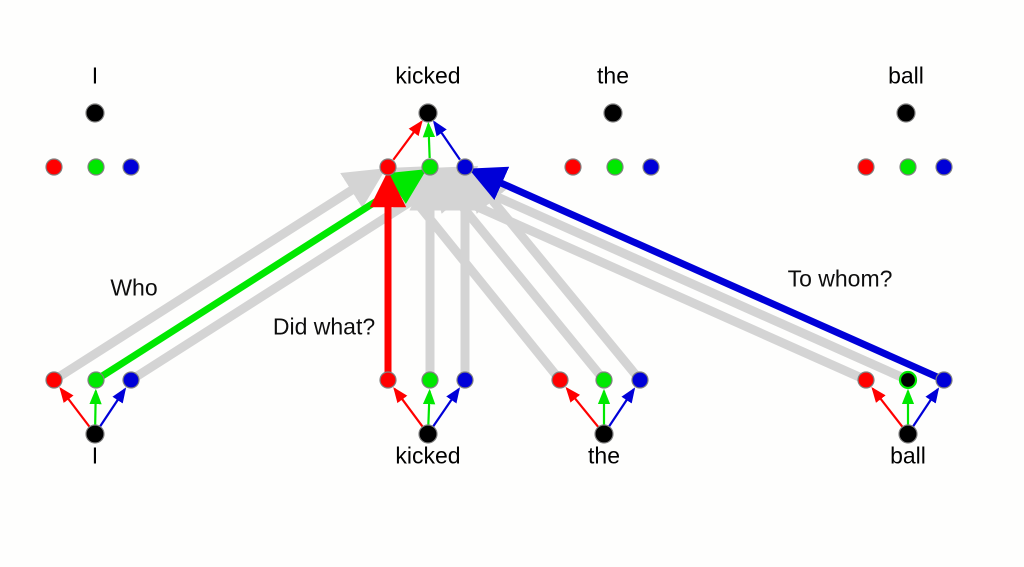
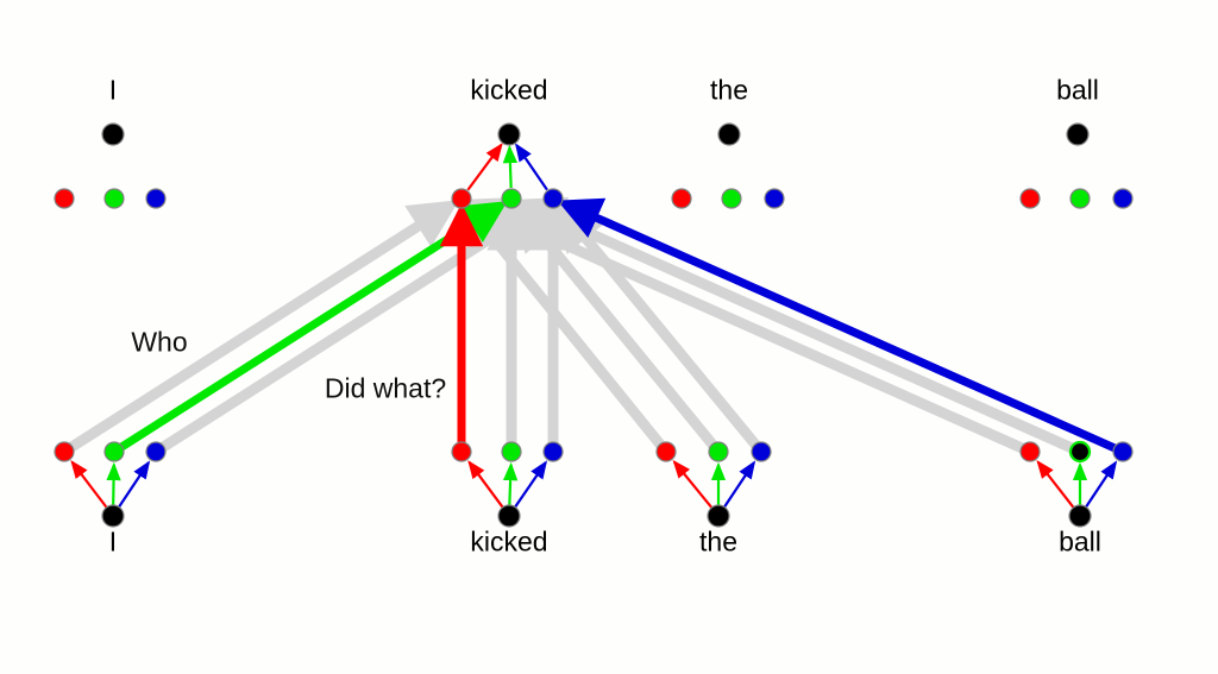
  I
  kicked
  the
  ball
  I
  kicked
  the
  ball
  Who
  Did what?
- To whom?
